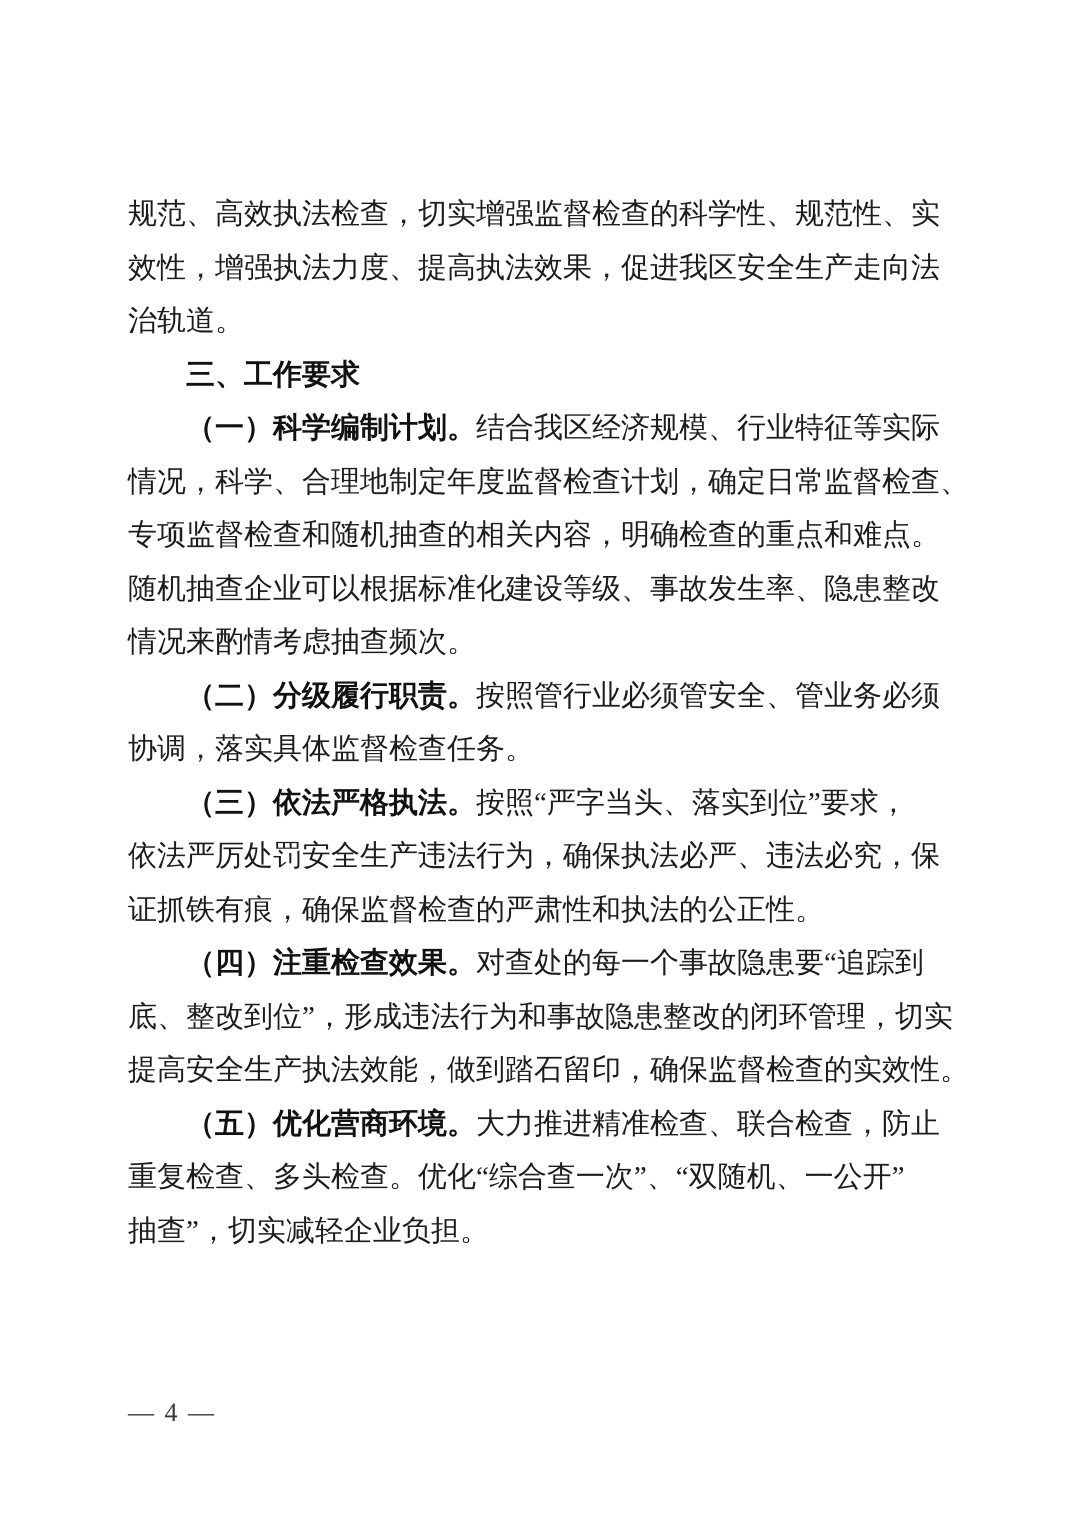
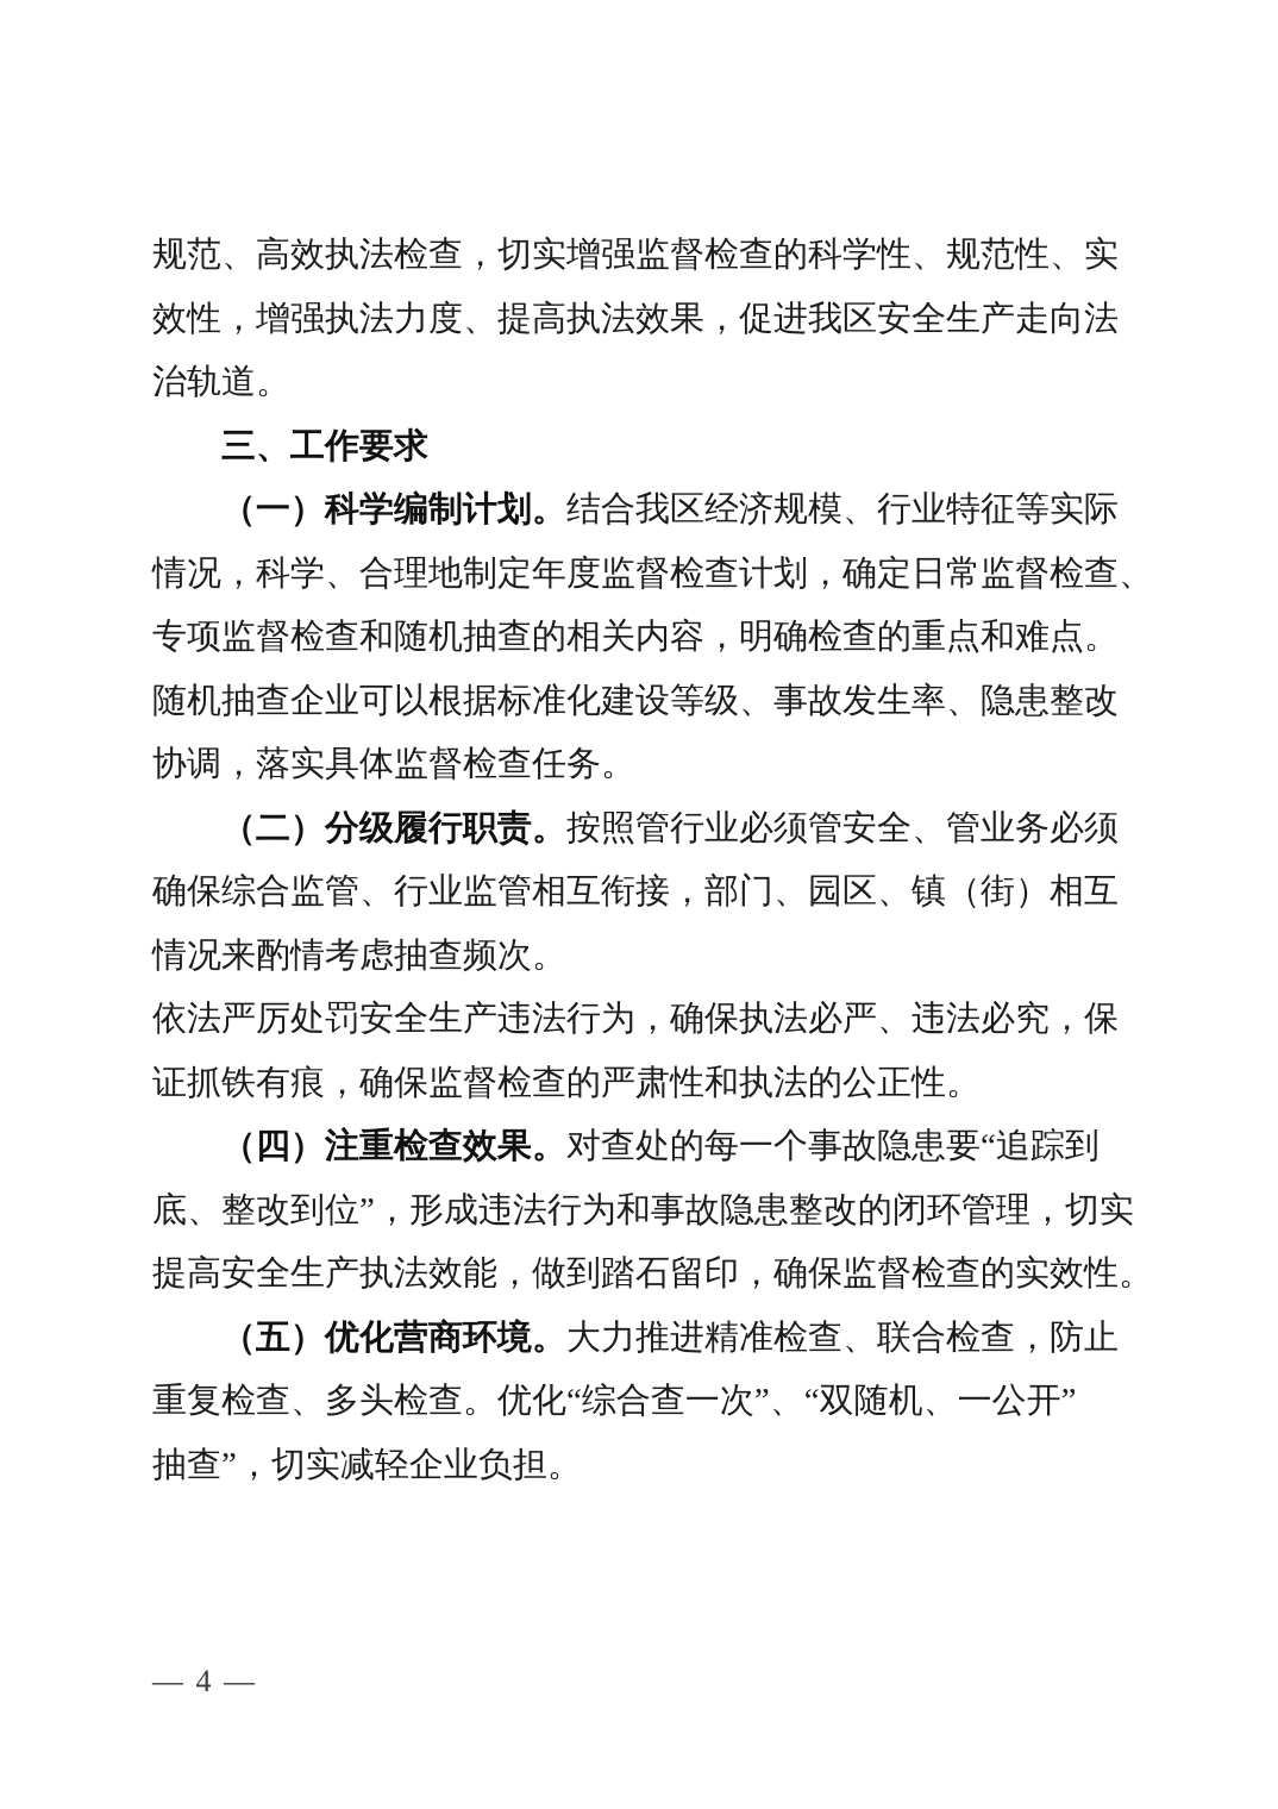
  规范、高效执法检查，切实增强监督检查的科学性、规范性、实
  效性，增强执法力度、提高执法效果，促进我区安全生产走向法
  治轨道。
  三、工作要求
  （一）科学编制计划。结合我区经济规模、行业特征等实际
  情况，科学、合理地制定年度监督检查计划，确定日常监督检查、
  专项监督检查和随机抽查的相关内容，明确检查的重点和难点。
  随机抽查企业可以根据标准化建设等级、事故发生率、隐患整改
- 情况来酌情考虑抽查频次。
+ 协调，落实具体监督检查任务。
  （二）分级履行职责。按照管行业必须管安全、管业务必须
+ 确保综合监管、行业监管相互衔接，部门、园区、镇（街）相互
- 协调，落实具体监督检查任务。
+ 情况来酌情考虑抽查频次。
- （三）依法严格执法。按照“严字当头、落实到位”要求，
  依法严厉处罚安全生产违法行为，确保执法必严、违法必究，保
  证抓铁有痕，确保监督检查的严肃性和执法的公正性。
  （四）注重检查效果。对查处的每一个事故隐患要“追踪到
  底、整改到位”，形成违法行为和事故隐患整改的闭环管理，切实
  提高安全生产执法效能，做到踏石留印，确保监督检查的实效性。
  （五）优化营商环境。大力推进精准检查、联合检查，防止
  重复检查、多头检查。优化“综合查一次”、“双随机、一公开”
  抽查”，切实减轻企业负担。
  — 4 —
